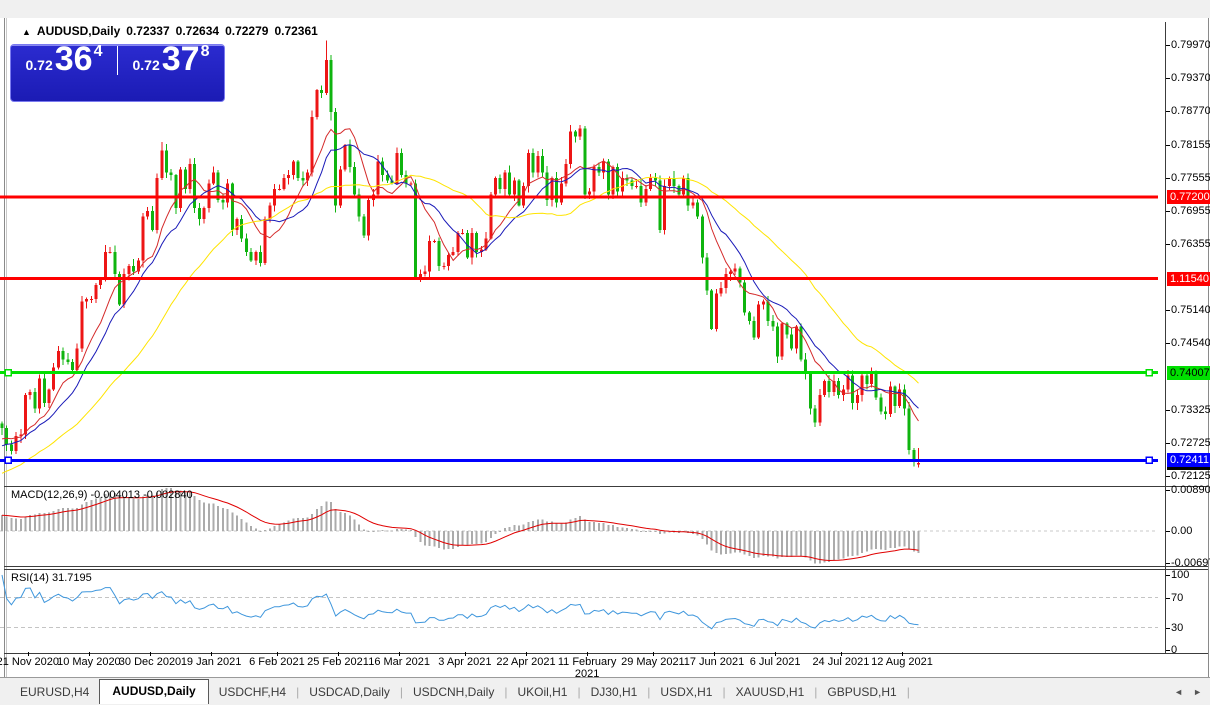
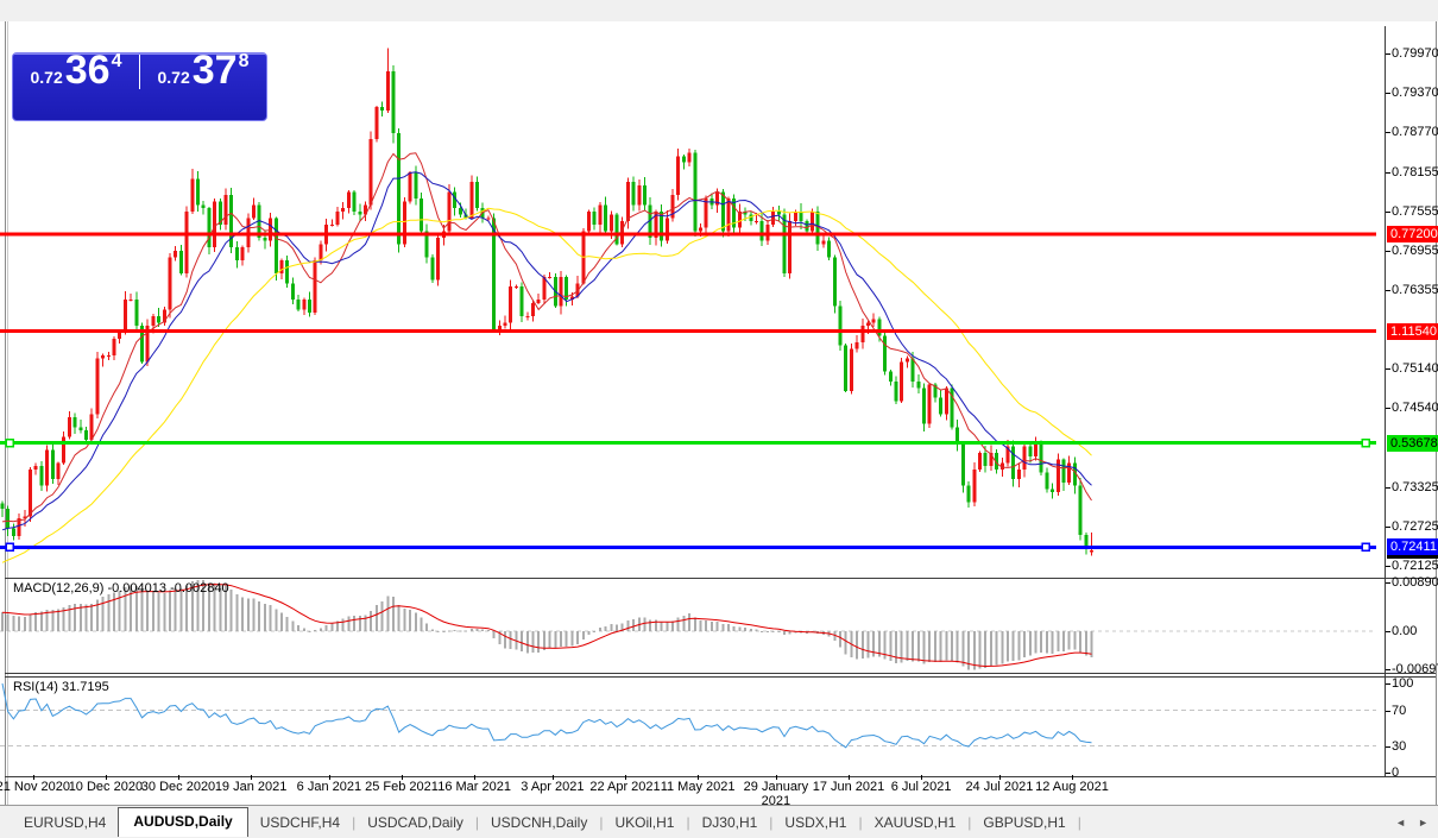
- ▲ AUDUSD,Daily 0.72337 0.72634 0.72279 0.72361
  0.72
  36
  4
  0.72
  37
  8
  MACD(12,26,9) -0.004013 -0.002840
  RSI(14) 31.7195
  0.79970
  0.79370
  0.78770
  0.78155
  0.77555
  0.76955
  0.76355
  0.75140
  0.74540
  0.73325
  0.72725
  0.72125
  0.77200
  1.11540
- 0.74007
+ 0.53678
  0.72411
  0.00890
  0.00
  -0.0069
  100
  70
  30
  0
  1 Nov 2020
- 10 May 2020
+ 10 Dec 2020
  30 Dec 2020
  19 Jan 2021
- 6 Feb 2021
+ 6 Jan 2021
  25 Feb 2021
  16 Mar 2021
  3 Apr 2021
  22 Apr 2021
- 11 February 2021
+ 11 May 2021
- 29 May 2021
+ 29 January 2021
  17 Jun 2021
  6 Jul 2021
  24 Jul 2021
  12 Aug 2021
  EURUSD,H4
  AUDUSD,Daily
  USDCHF,H4
  |
  USDCAD,Daily
  |
  USDCNH,Daily
  |
  UKOil,H1
  |
  DJ30,H1
  |
  USDX,H1
  |
  XAUUSD,H1
  |
  GBPUSD,H1
  |
  ◄
  ►
